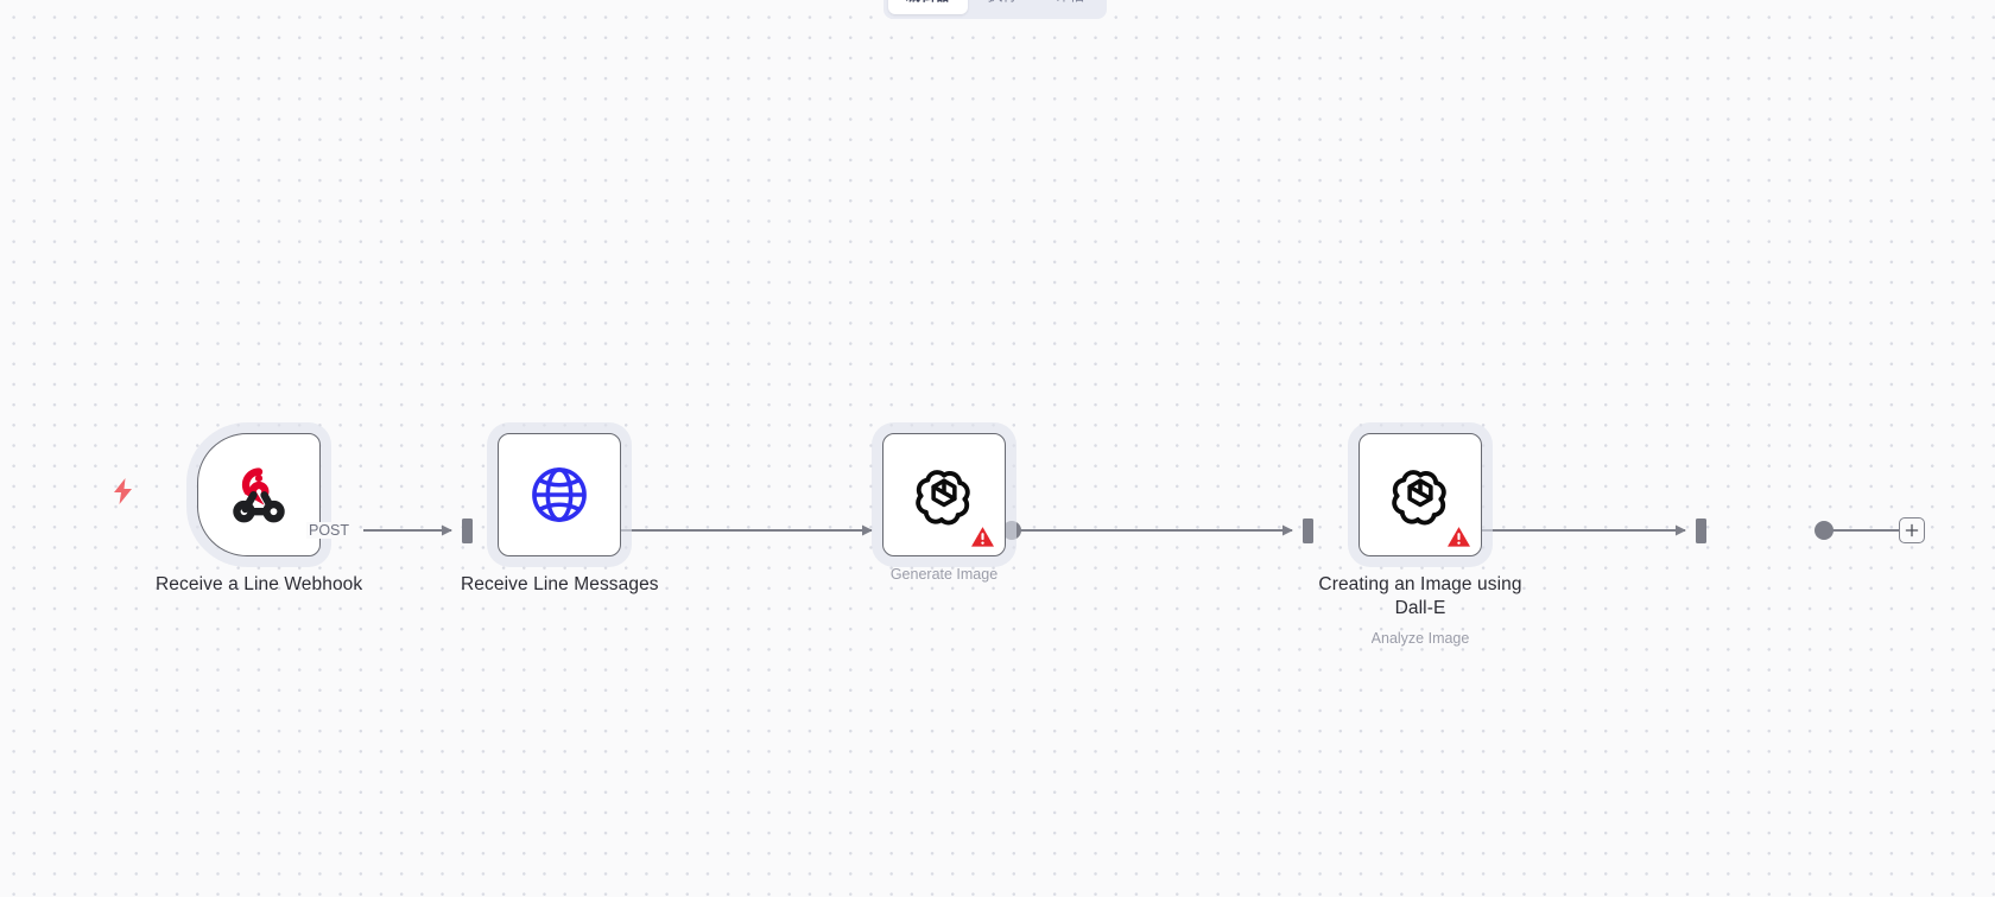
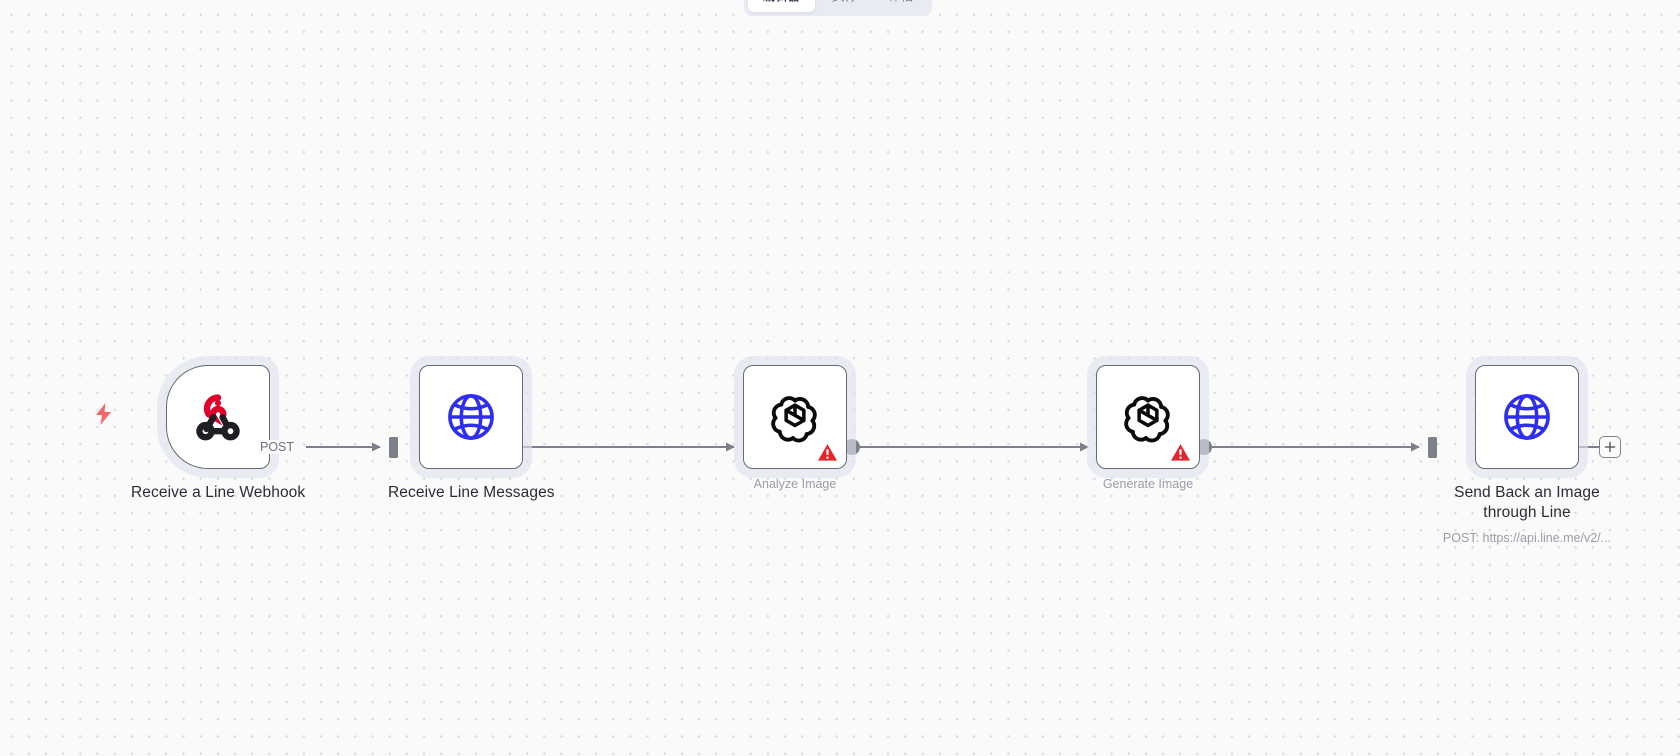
  POST
  Receive a Line Webhook
  Receive Line Messages
- Generate Image
+ Analyze Image
- Creating an Image using Dall-E
- Analyze Image
+ Generate Image
+ Send Back an Image through Line
+ POST: https://api.line.me/v2/...
